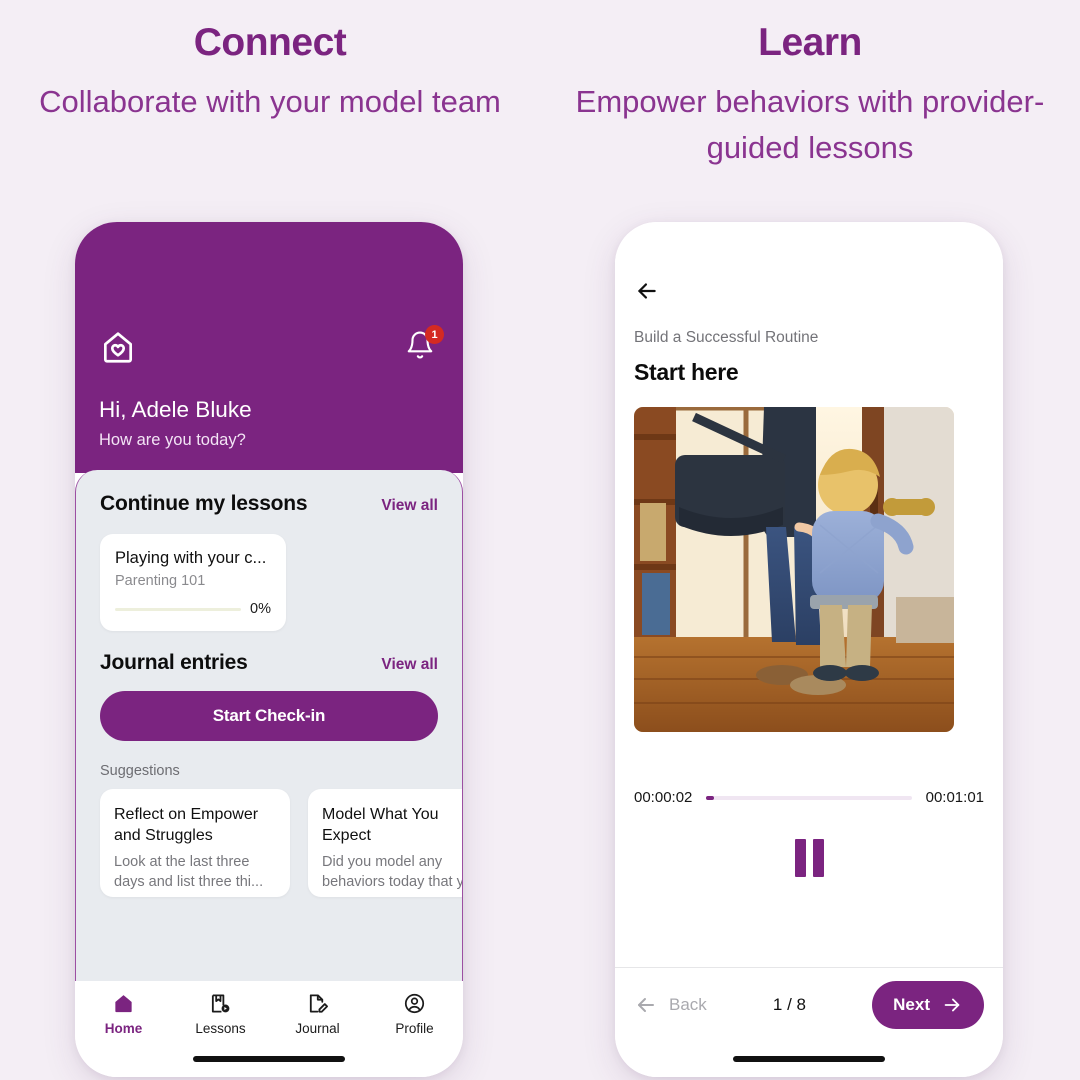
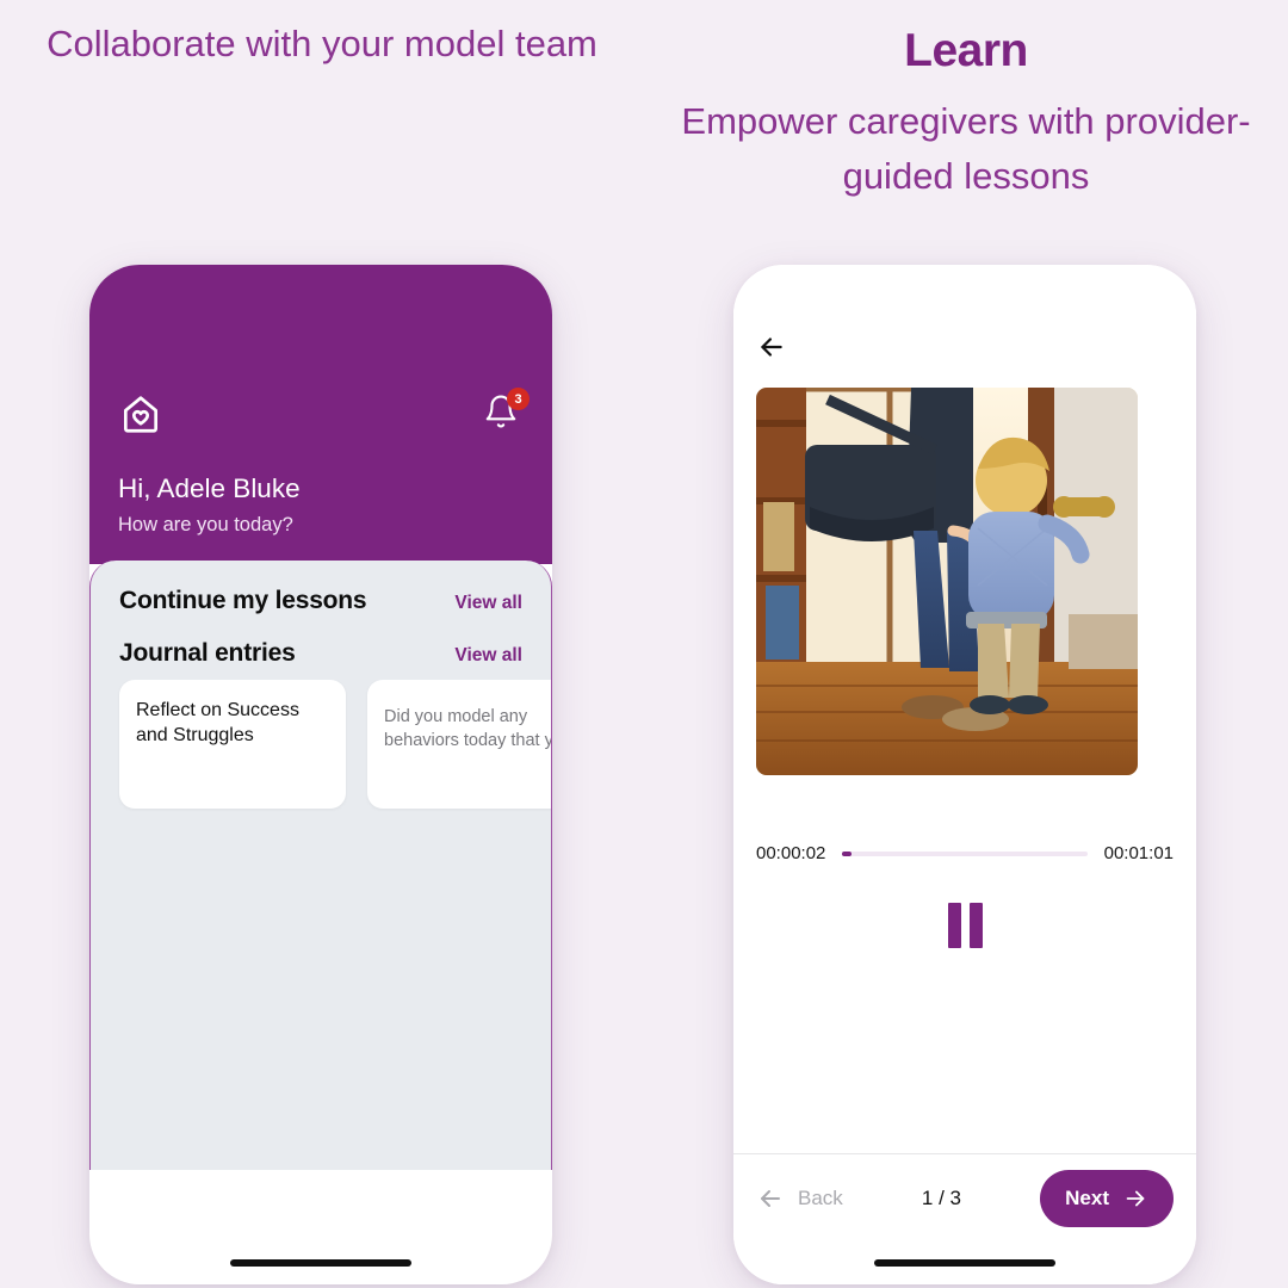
- Connect
  Collaborate with your model team
  Learn
- Empower behaviors with provider-guided lessons
+ Empower caregivers with provider-guided lessons
- 1
+ 3
  Hi, Adele Bluke
  How are you today?
  Continue my lessons
  View all
- Playing with your c...
- Parenting 101
- 0%
  Journal entries
  View all
- Start Check-in
- Suggestions
- Reflect on Empower and Struggles
+ Reflect on Success and Struggles
- Look at the last three days and list three thi...
- Model What You Expect
  Did you model any behaviors today that y
- Home
- Lessons
- Journal
- Profile
- Build a Successful Routine
- Start here
  00:00:02
  00:01:01
  Back
- 1 / 8
+ 1 / 3
  Next
